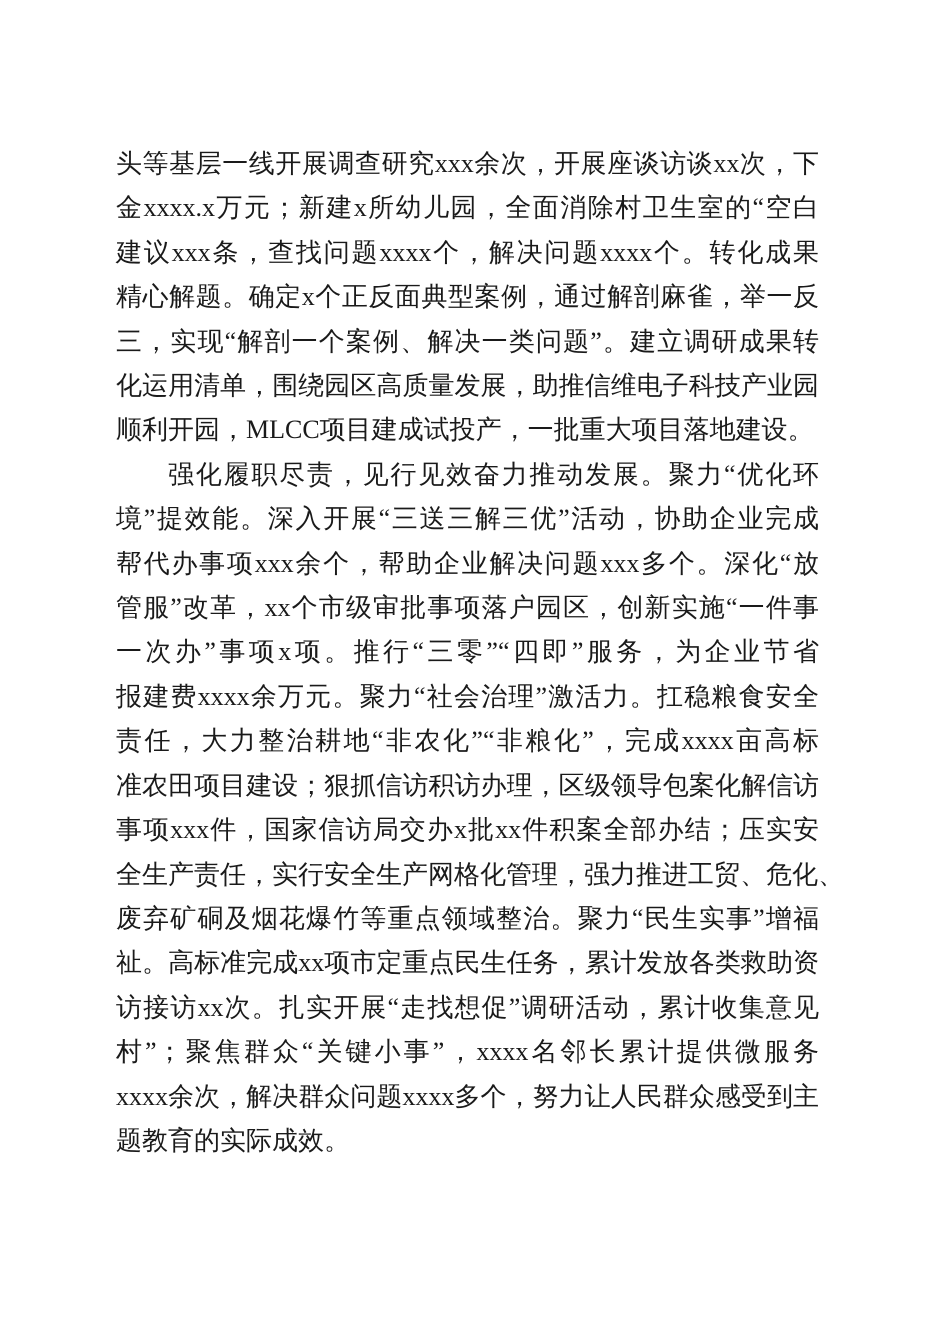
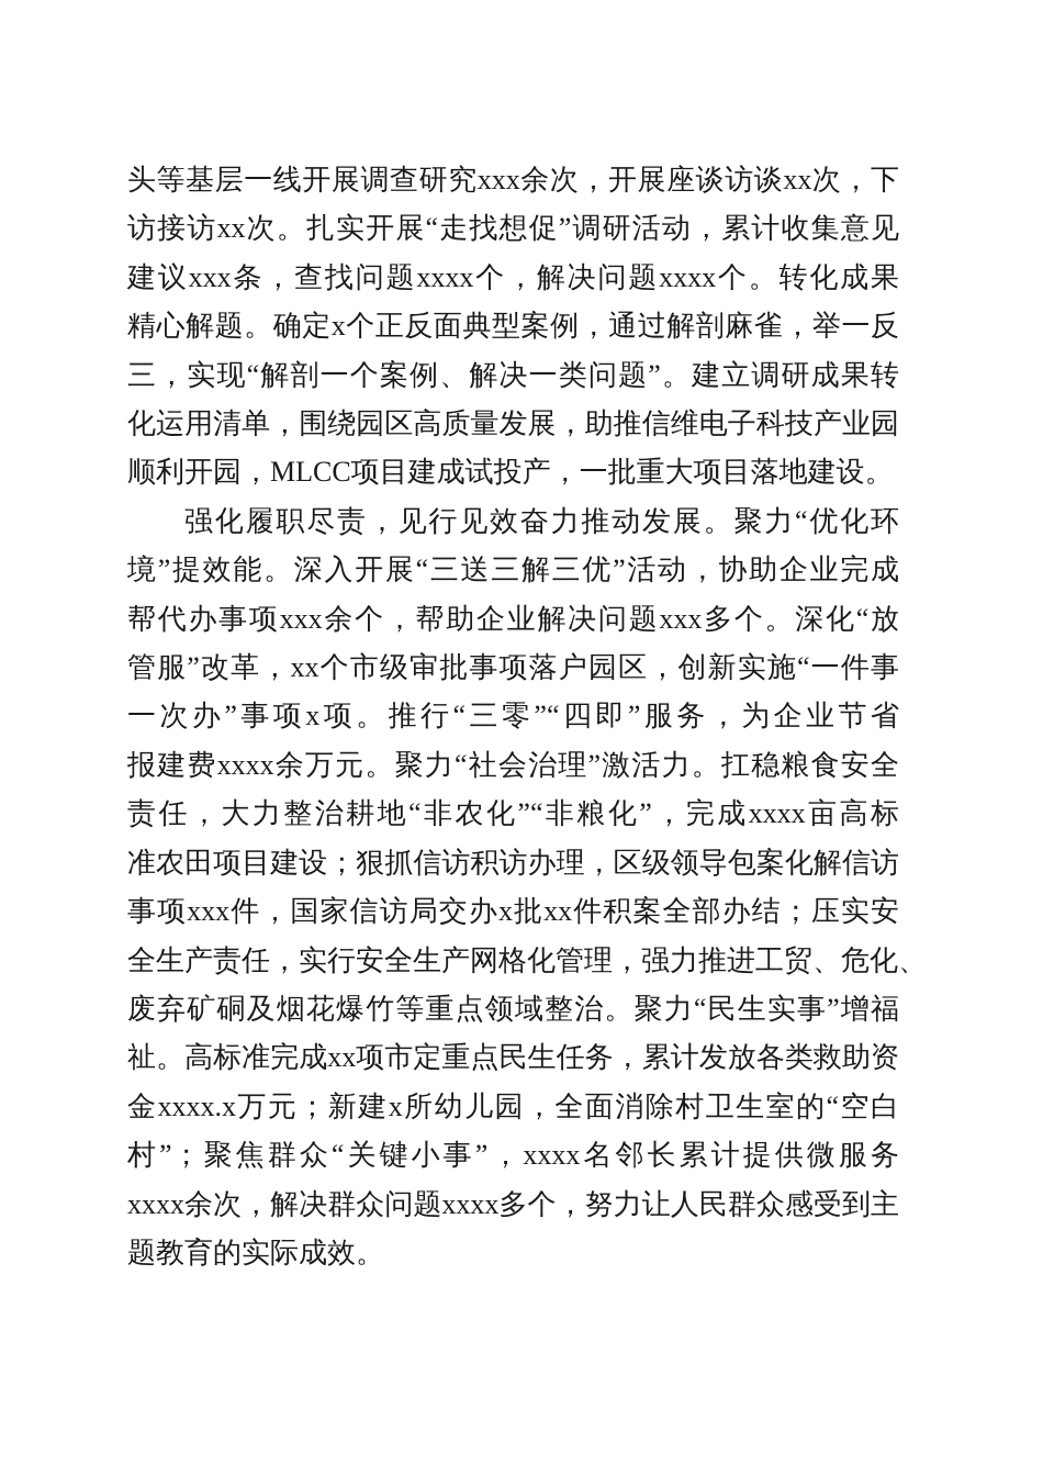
  头等基层一线开展调查研究xxx余次，开展座谈访谈xx次，下
- 金xxxx.x万元；新建x所幼儿园，全面消除村卫生室的“空白
+ 访接访xx次。扎实开展“走找想促”调研活动，累计收集意见
  建议xxx条，查找问题xxxx个，解决问题xxxx个。转化成果
  精心解题。确定x个正反面典型案例，通过解剖麻雀，举一反
  三，实现“解剖一个案例、解决一类问题”。建立调研成果转
  化运用清单，围绕园区高质量发展，助推信维电子科技产业园
  顺利开园，MLCC项目建成试投产，一批重大项目落地建设。
  强化履职尽责，见行见效奋力推动发展。聚力“优化环
  境”提效能。深入开展“三送三解三优”活动，协助企业完成
  帮代办事项xxx余个，帮助企业解决问题xxx多个。深化“放
  管服”改革，xx个市级审批事项落户园区，创新实施“一件事
  一次办”事项x项。推行“三零”“四即”服务，为企业节省
  报建费xxxx余万元。聚力“社会治理”激活力。扛稳粮食安全
  责任，大力整治耕地“非农化”“非粮化”，完成xxxx亩高标
  准农田项目建设；狠抓信访积访办理，区级领导包案化解信访
  事项xxx件，国家信访局交办x批xx件积案全部办结；压实安
  全生产责任，实行安全生产网格化管理，强力推进工贸、危化、
  废弃矿硐及烟花爆竹等重点领域整治。聚力“民生实事”增福
  祉。高标准完成xx项市定重点民生任务，累计发放各类救助资
- 访接访xx次。扎实开展“走找想促”调研活动，累计收集意见
+ 金xxxx.x万元；新建x所幼儿园，全面消除村卫生室的“空白
  村”；聚焦群众“关键小事”，xxxx名邻长累计提供微服务
  xxxx余次，解决群众问题xxxx多个，努力让人民群众感受到主
  题教育的实际成效。
